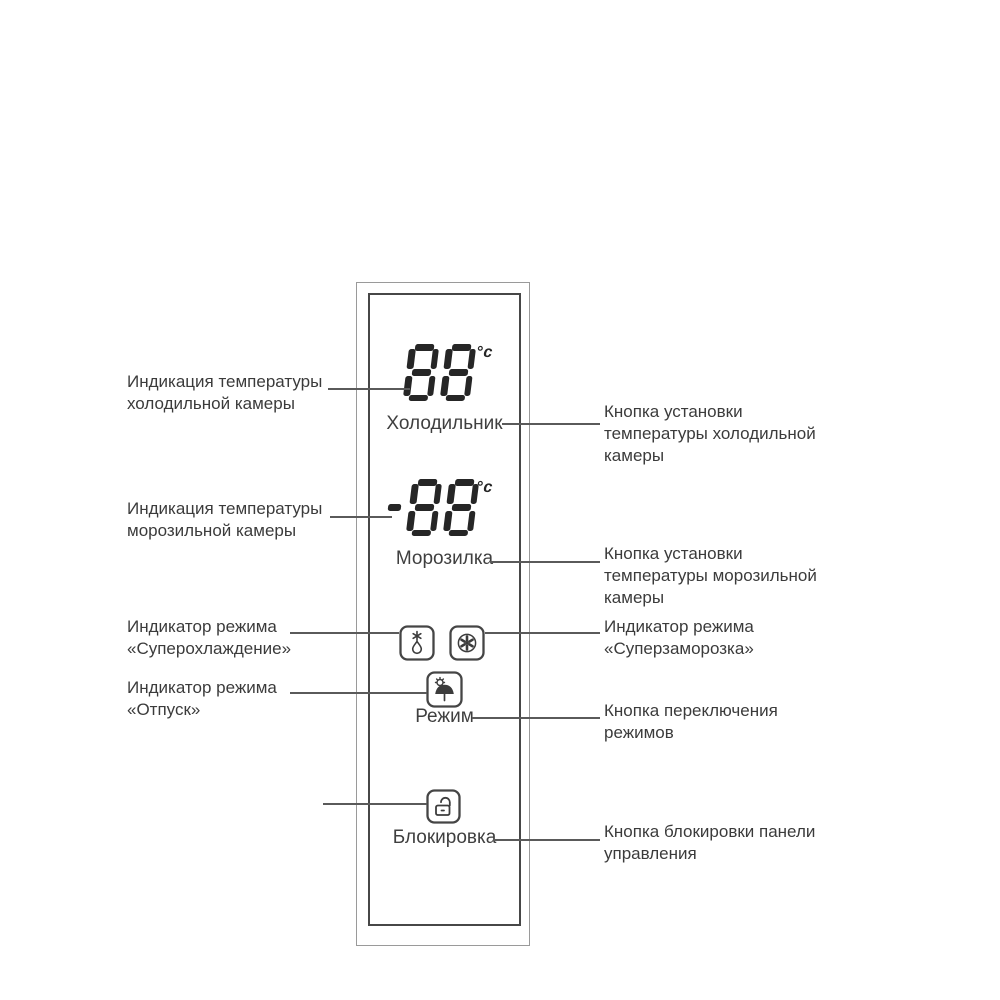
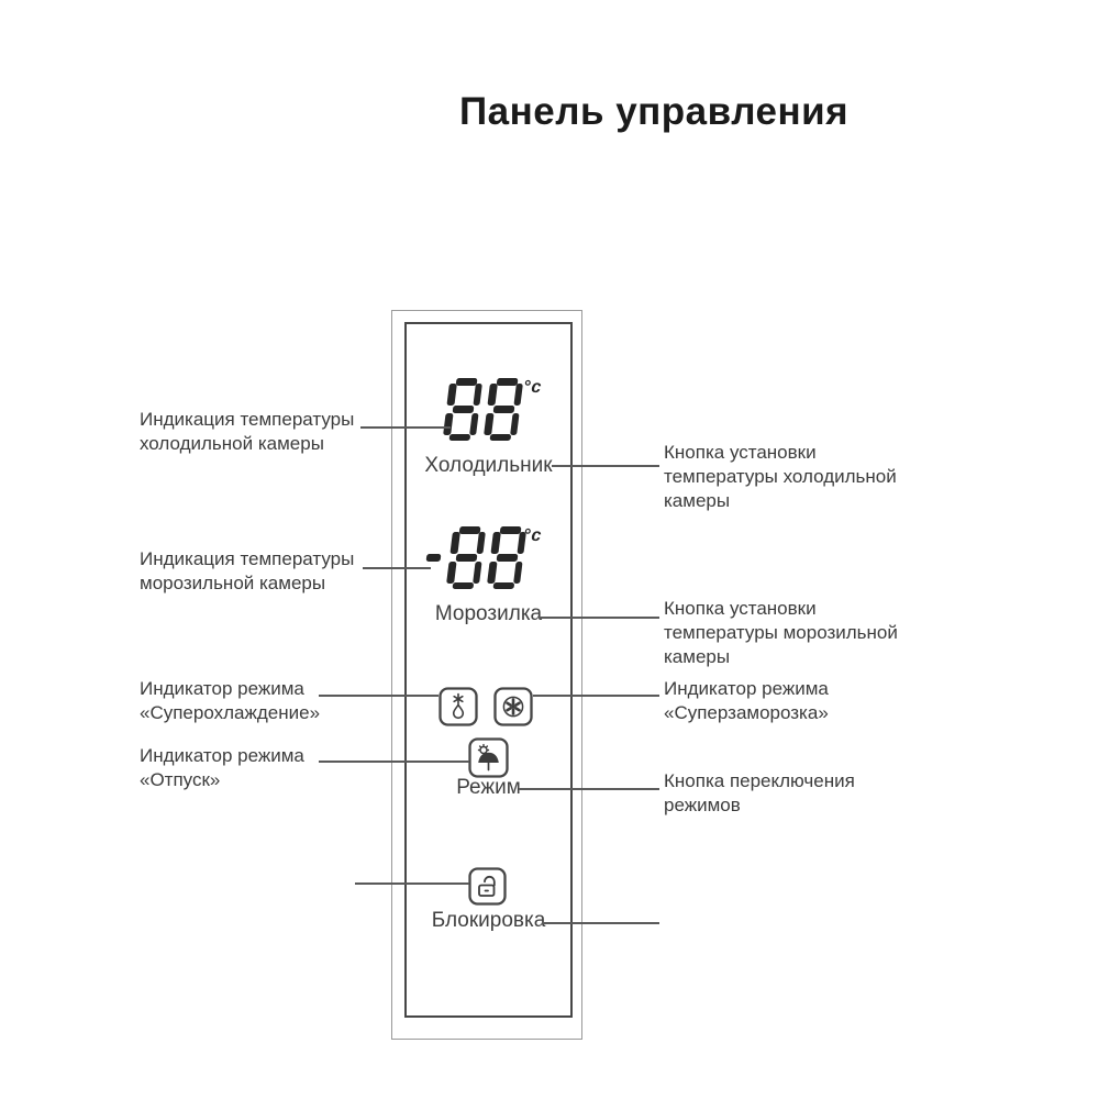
+ Панель управления
  Холодильник
  Морозилка
  Режим
  Блокировка
  Индикация температуры
  холодильной камеры
  Индикация температуры
  морозильной камеры
  Индикатор режима
  «Суперохлаждение»
  Индикатор режима
  «Отпуск»
  Кнопка установки
  температуры холодильной
  камеры
  Кнопка установки
  температуры морозильной
  камеры
  Индикатор режима
  «Суперзаморозка»
  Кнопка переключения
  режимов
- Кнопка блокировки панели
- управления
